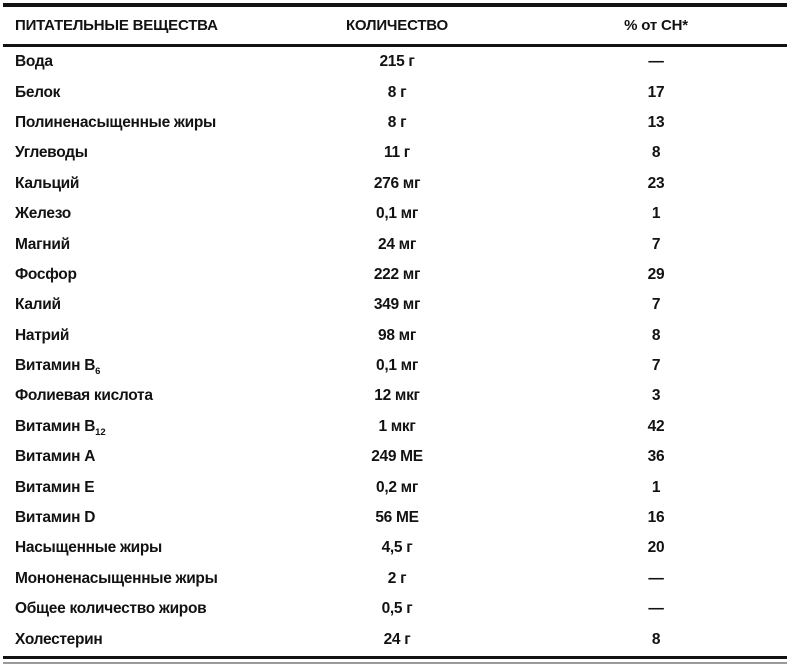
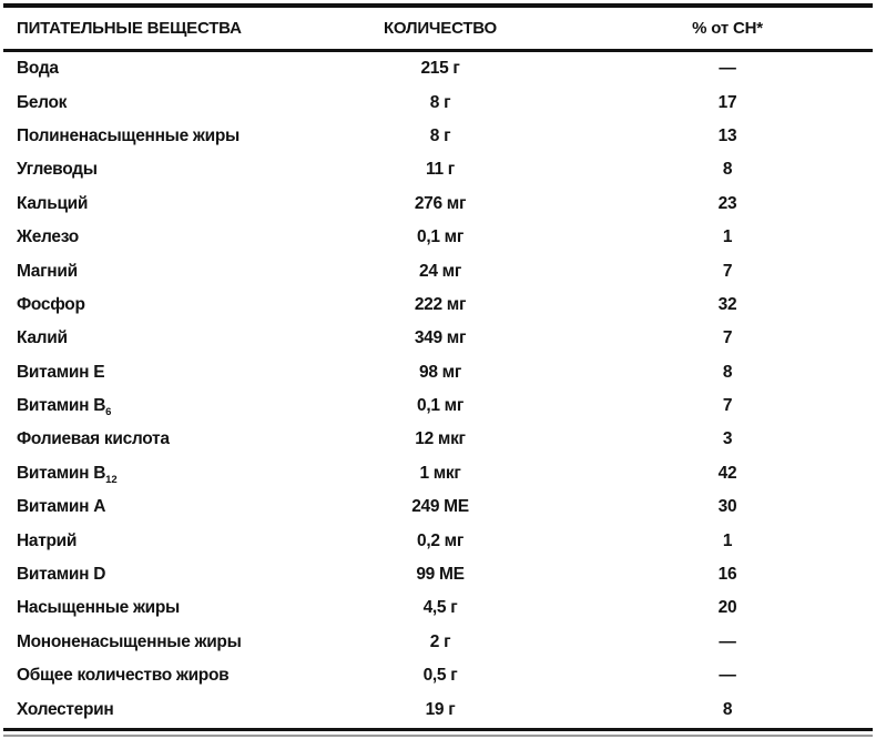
  ПИТАТЕЛЬНЫЕ ВЕЩЕСТВА
  КОЛИЧЕСТВО
  % от СН*
  Вода
  215 г
  —
  Белок
  8 г
  17
  Полиненасыщенные жиры
  8 г
  13
  Углеводы
  11 г
  8
  Кальций
  276 мг
  23
  Железо
  0,1 мг
  1
  Магний
  24 мг
  7
  Фосфор
  222 мг
- 29
+ 32
  Калий
  349 мг
  7
- Натрий
+ Витамин E
  98 мг
  8
  Витамин B6
  0,1 мг
  7
  Фолиевая кислота
  12 мкг
  3
  Витамин B12
  1 мкг
  42
  Витамин A
  249 МЕ
- 36
+ 30
- Витамин E
+ Натрий
  0,2 мг
  1
  Витамин D
- 56 МЕ
+ 99 МЕ
  16
  Насыщенные жиры
  4,5 г
  20
  Мононенасыщенные жиры
  2 г
  —
  Общее количество жиров
  0,5 г
  —
  Холестерин
- 24 г
+ 19 г
  8
